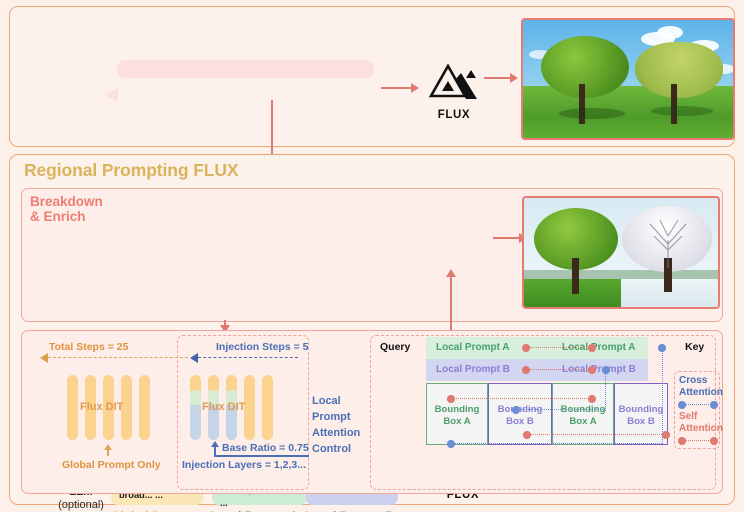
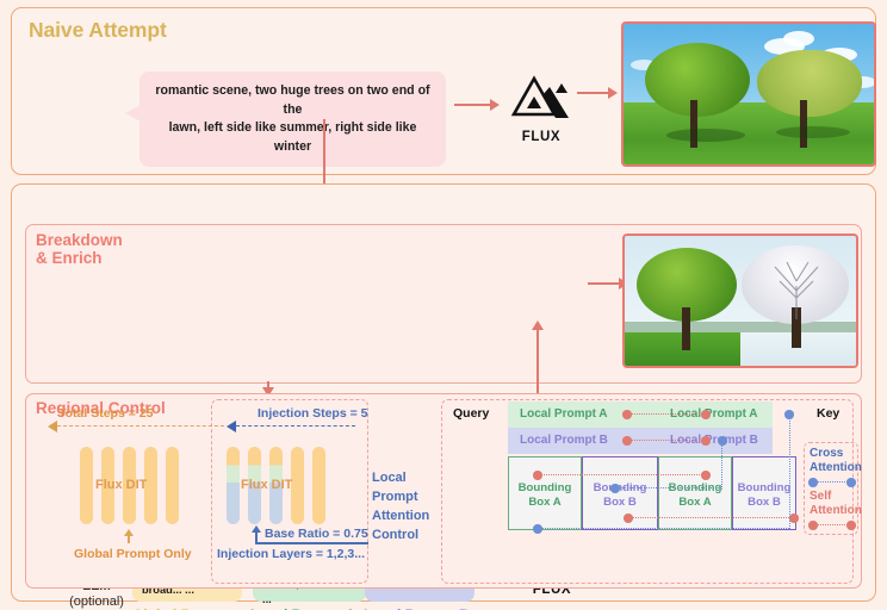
+ Naive Attempt
+ romantic scene, two huge trees on two end of the
+ lawn, left side like summer, right side like winter
  FLUX
- Regional Prompting FLUX
  Breakdown
  & Enrich
  (optional)
  FLUX
+ Regional Control
  Total Steps = 25
  Injection Steps = 5
  Flux DIT
  Global Prompt Only
  Flux DIT
  Base Ratio = 0.75
  Injection Layers = 1,2,3...
  Local
  Prompt
  Attention
  Control
  Query
  Key
  Local Prompt A
  Local Prompt B
  Localrompt A
  Localrmpt B
  Bounding
  Box A
  Boding
  Box B
  Bounding
  Box A
  Bounding
  Box B
  Cross
  Attention
  Self
  Attention
